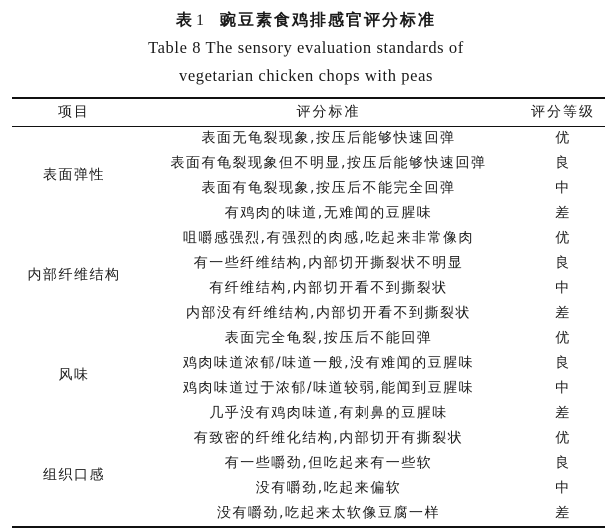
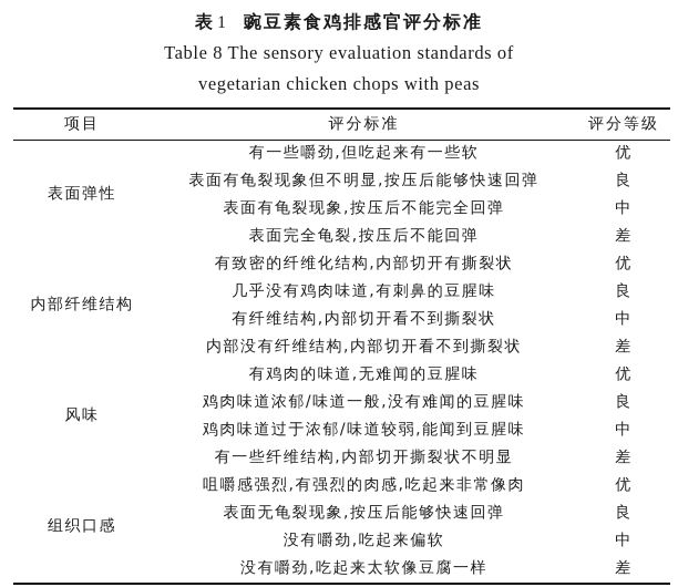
  表1 豌豆素食鸡排感官评分标准
  Table 8 The sensory evaluation standards of
  vegetarian chicken chops with peas
  项目	评分标准	评分等级
- 表面弹性	表面无龟裂现象,按压后能够快速回弹	优
+ 表面弹性	有一些嚼劲,但吃起来有一些软	优
  表面有龟裂现象但不明显,按压后能够快速回弹	良
  表面有龟裂现象,按压后不能完全回弹	中
- 有鸡肉的味道,无难闻的豆腥味	差
+ 表面完全龟裂,按压后不能回弹	差
- 内部纤维结构	咀嚼感强烈,有强烈的肉感,吃起来非常像肉	优
+ 内部纤维结构	有致密的纤维化结构,内部切开有撕裂状	优
- 有一些纤维结构,内部切开撕裂状不明显	良
+ 几乎没有鸡肉味道,有刺鼻的豆腥味	良
  有纤维结构,内部切开看不到撕裂状	中
  内部没有纤维结构,内部切开看不到撕裂状	差
- 风味	表面完全龟裂,按压后不能回弹	优
+ 风味	有鸡肉的味道,无难闻的豆腥味	优
  鸡肉味道浓郁/味道一般,没有难闻的豆腥味	良
  鸡肉味道过于浓郁/味道较弱,能闻到豆腥味	中
- 几乎没有鸡肉味道,有刺鼻的豆腥味	差
+ 有一些纤维结构,内部切开撕裂状不明显	差
- 组织口感	有致密的纤维化结构,内部切开有撕裂状	优
+ 组织口感	咀嚼感强烈,有强烈的肉感,吃起来非常像肉	优
- 有一些嚼劲,但吃起来有一些软	良
+ 表面无龟裂现象,按压后能够快速回弹	良
  没有嚼劲,吃起来偏软	中
  没有嚼劲,吃起来太软像豆腐一样	差
